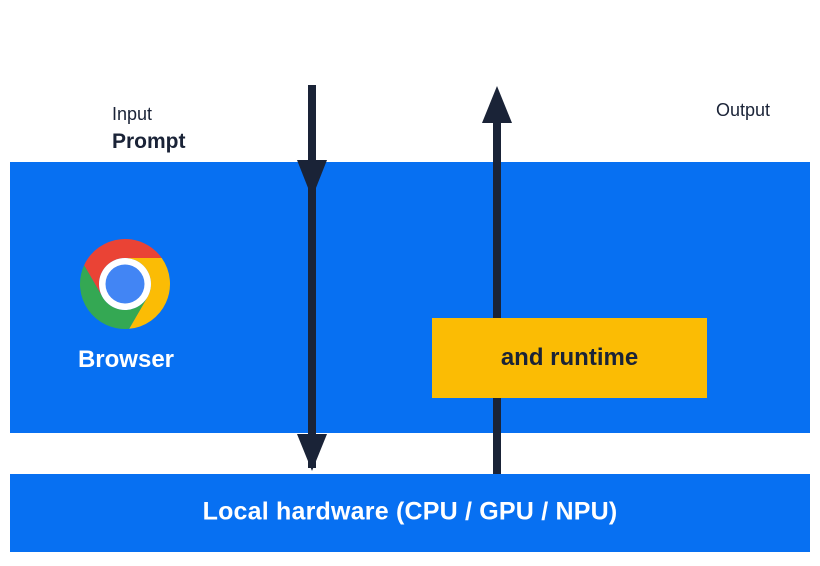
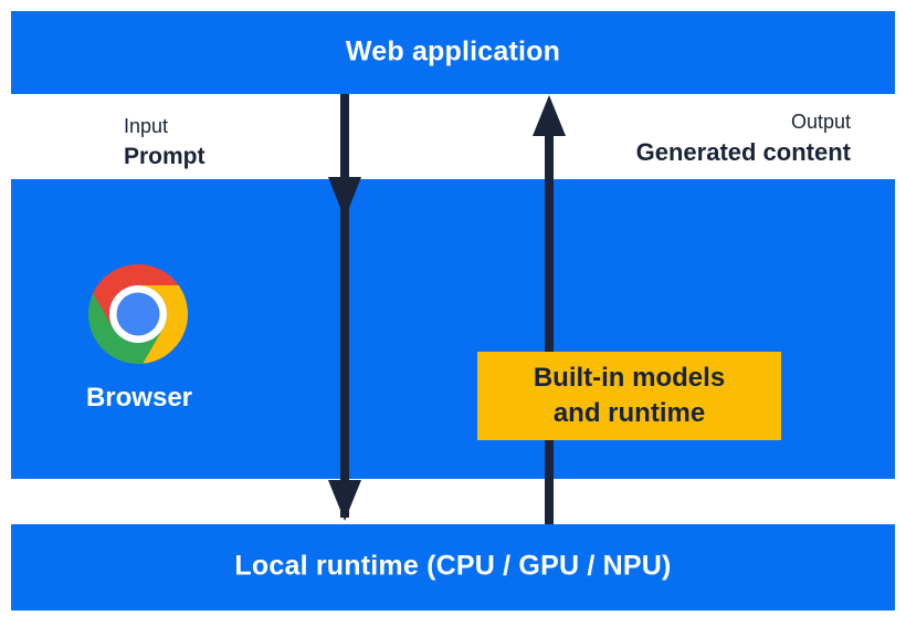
+ Web application
  Input
  Prompt
  Output
+ Generated content
+ Built-in models
  and runtime
  Browser
- Local hardware (CPU / GPU / NPU)
+ Local runtime (CPU / GPU / NPU)
